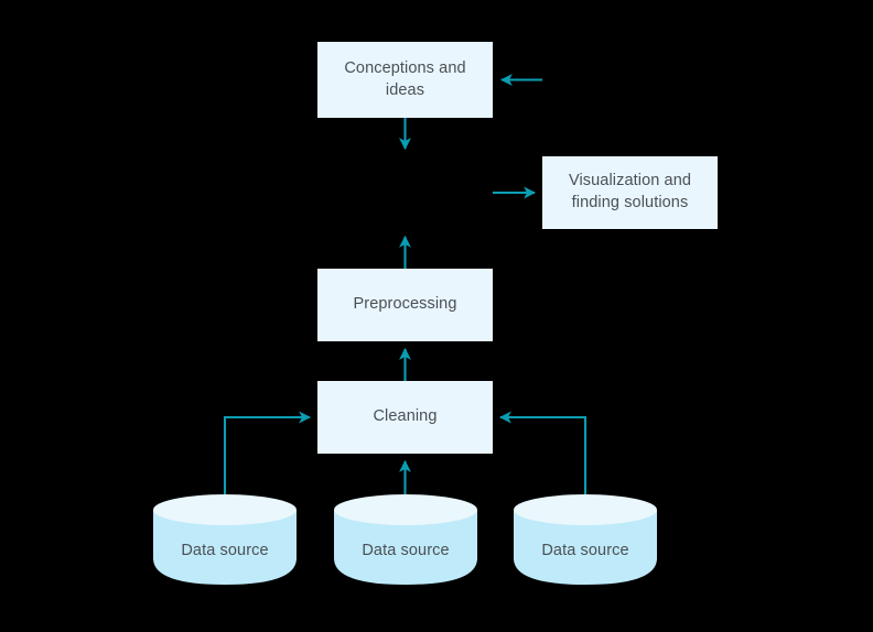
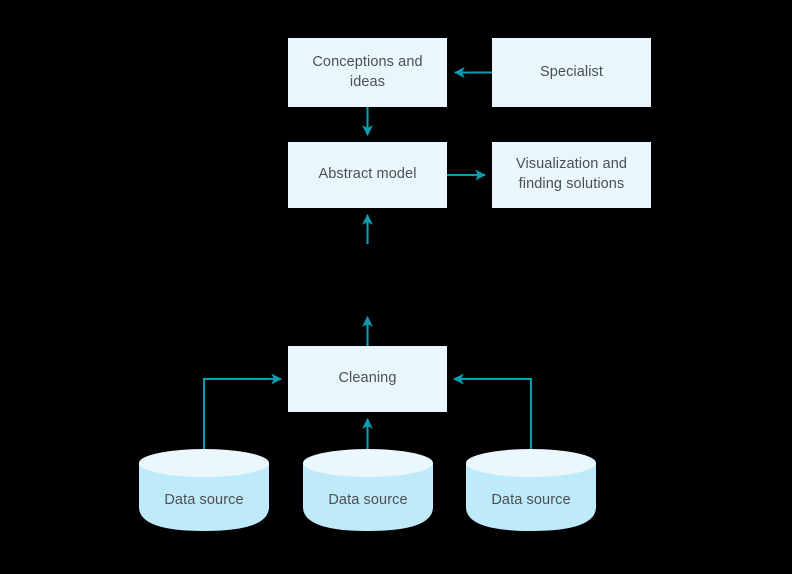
  Conceptions and ideas
+ Specialist
+ Abstract model
  Visualization and
  finding solutions
- Preprocessing
  Cleaning
  Data source
  Data source
  Data source
